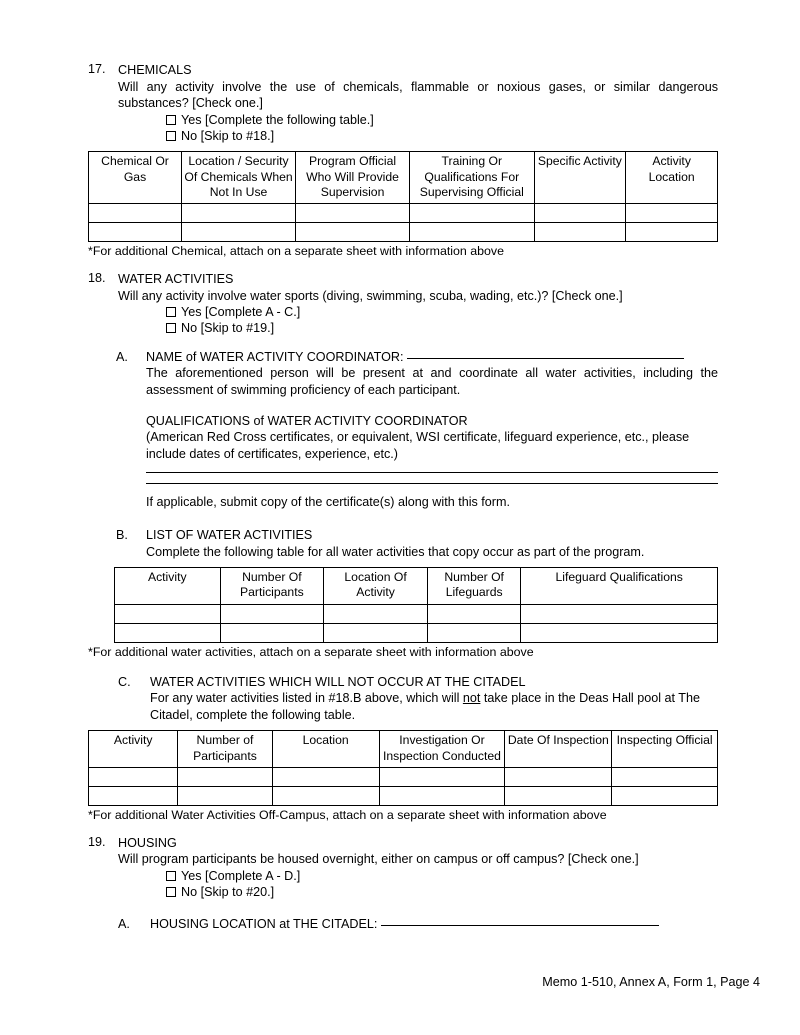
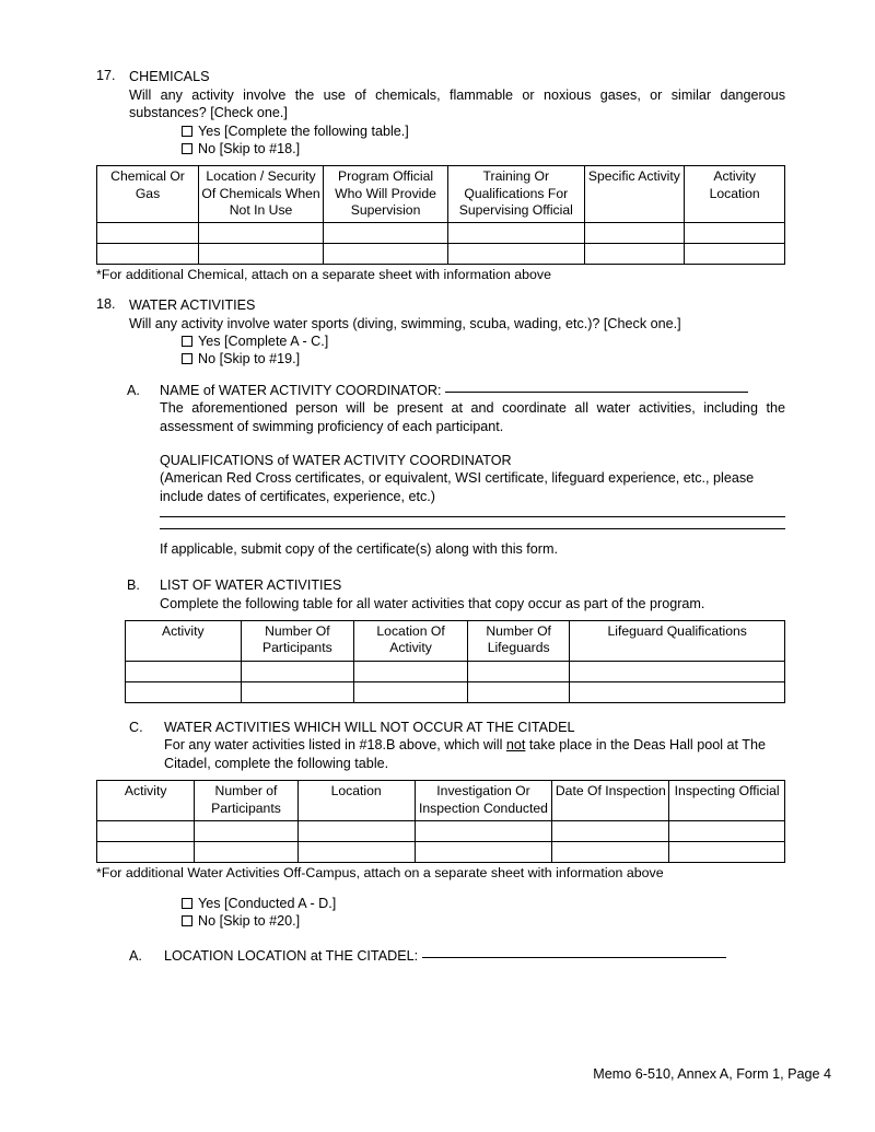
  17.
  CHEMICALS
  Will any activity involve the use of chemicals, flammable or noxious gases, or similar dangerous substances? [Check one.]
  Yes [Complete the following table.]
  No [Skip to #18.]
  Chemical Or Gas	Location / Security Of Chemicals When Not In Use	Program Official Who Will Provide Supervision	Training Or Qualifications For Supervising Official	Specific Activity	Activity Location
  *For additional Chemical, attach on a separate sheet with information above
  18.
  WATER ACTIVITIES
  Will any activity involve water sports (diving, swimming, scuba, wading, etc.)? [Check one.]
  Yes [Complete A - C.]
  No [Skip to #19.]
  A.
  NAME of WATER ACTIVITY COORDINATOR:
  The aforementioned person will be present at and coordinate all water activities, including the assessment of swimming proficiency of each participant.
  QUALIFICATIONS of WATER ACTIVITY COORDINATOR
  (American Red Cross certificates, or equivalent, WSI certificate, lifeguard experience, etc., please include dates of certificates, experience, etc.)
  If applicable, submit copy of the certificate(s) along with this form.
  B.
  LIST OF WATER ACTIVITIES
  Complete the following table for all water activities that copy occur as part of the program.
  Activity	Number Of Participants	Location Of Activity	Number Of Lifeguards	Lifeguard Qualifications
- *For additional water activities, attach on a separate sheet with information above
  C.
  WATER ACTIVITIES WHICH WILL NOT OCCUR AT THE CITADEL
  For any water activities listed in #18.B above, which will not take place in the Deas Hall pool at The Citadel, complete the following table.
  Activity	Number of Participants	Location	Investigation Or Inspection Conducted	Date Of Inspection	Inspecting Official
  *For additional Water Activities Off-Campus, attach on a separate sheet with information above
- 19.
- HOUSING
- Will program participants be housed overnight, either on campus or off campus? [Check one.]
- Yes [Complete A - D.]
+ Yes [Conducted A - D.]
  No [Skip to #20.]
  A.
- HOUSING LOCATION at THE CITADEL:
+ LOCATION LOCATION at THE CITADEL:
- Memo 1-510, Annex A, Form 1, Page 4
+ Memo 6-510, Annex A, Form 1, Page 4
